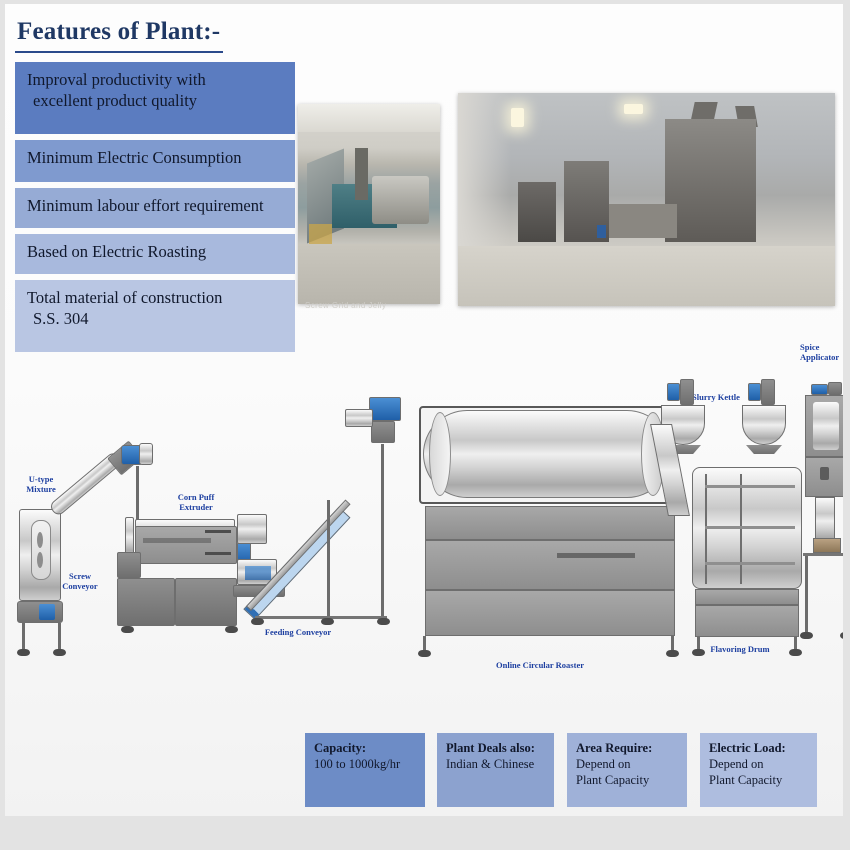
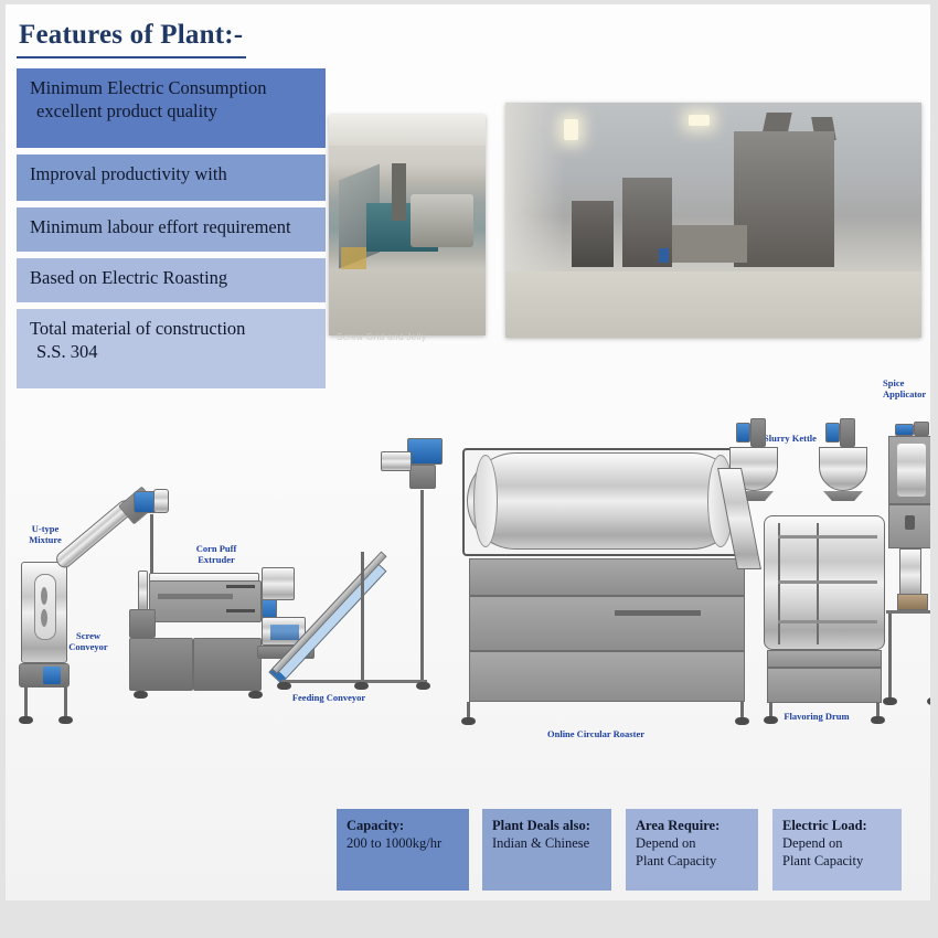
  Features of Plant:-
- Improval productivity with
+ Minimum Electric Consumption
  excellent product quality
- Minimum Electric Consumption
+ Improval productivity with
  Minimum labour effort requirement
  Based on Electric Roasting
  Total material of construction
  S.S. 304
  Screw Grid and Jelly
  U-type
  Mixture
  Screw
  Conveyor
  Corn Puff
  Extruder
  Feeding Conveyor
  Online Circular Roaster
  Slurry Kettle
  Flavoring Drum
  Spice
  Applicator
  Capacity:
- 100 to 1000kg/hr
+ 200 to 1000kg/hr
  Plant Deals also:
  Indian & Chinese
  Area Require:
  Depend on
  Plant Capacity
  Electric Load:
  Depend on
  Plant Capacity
